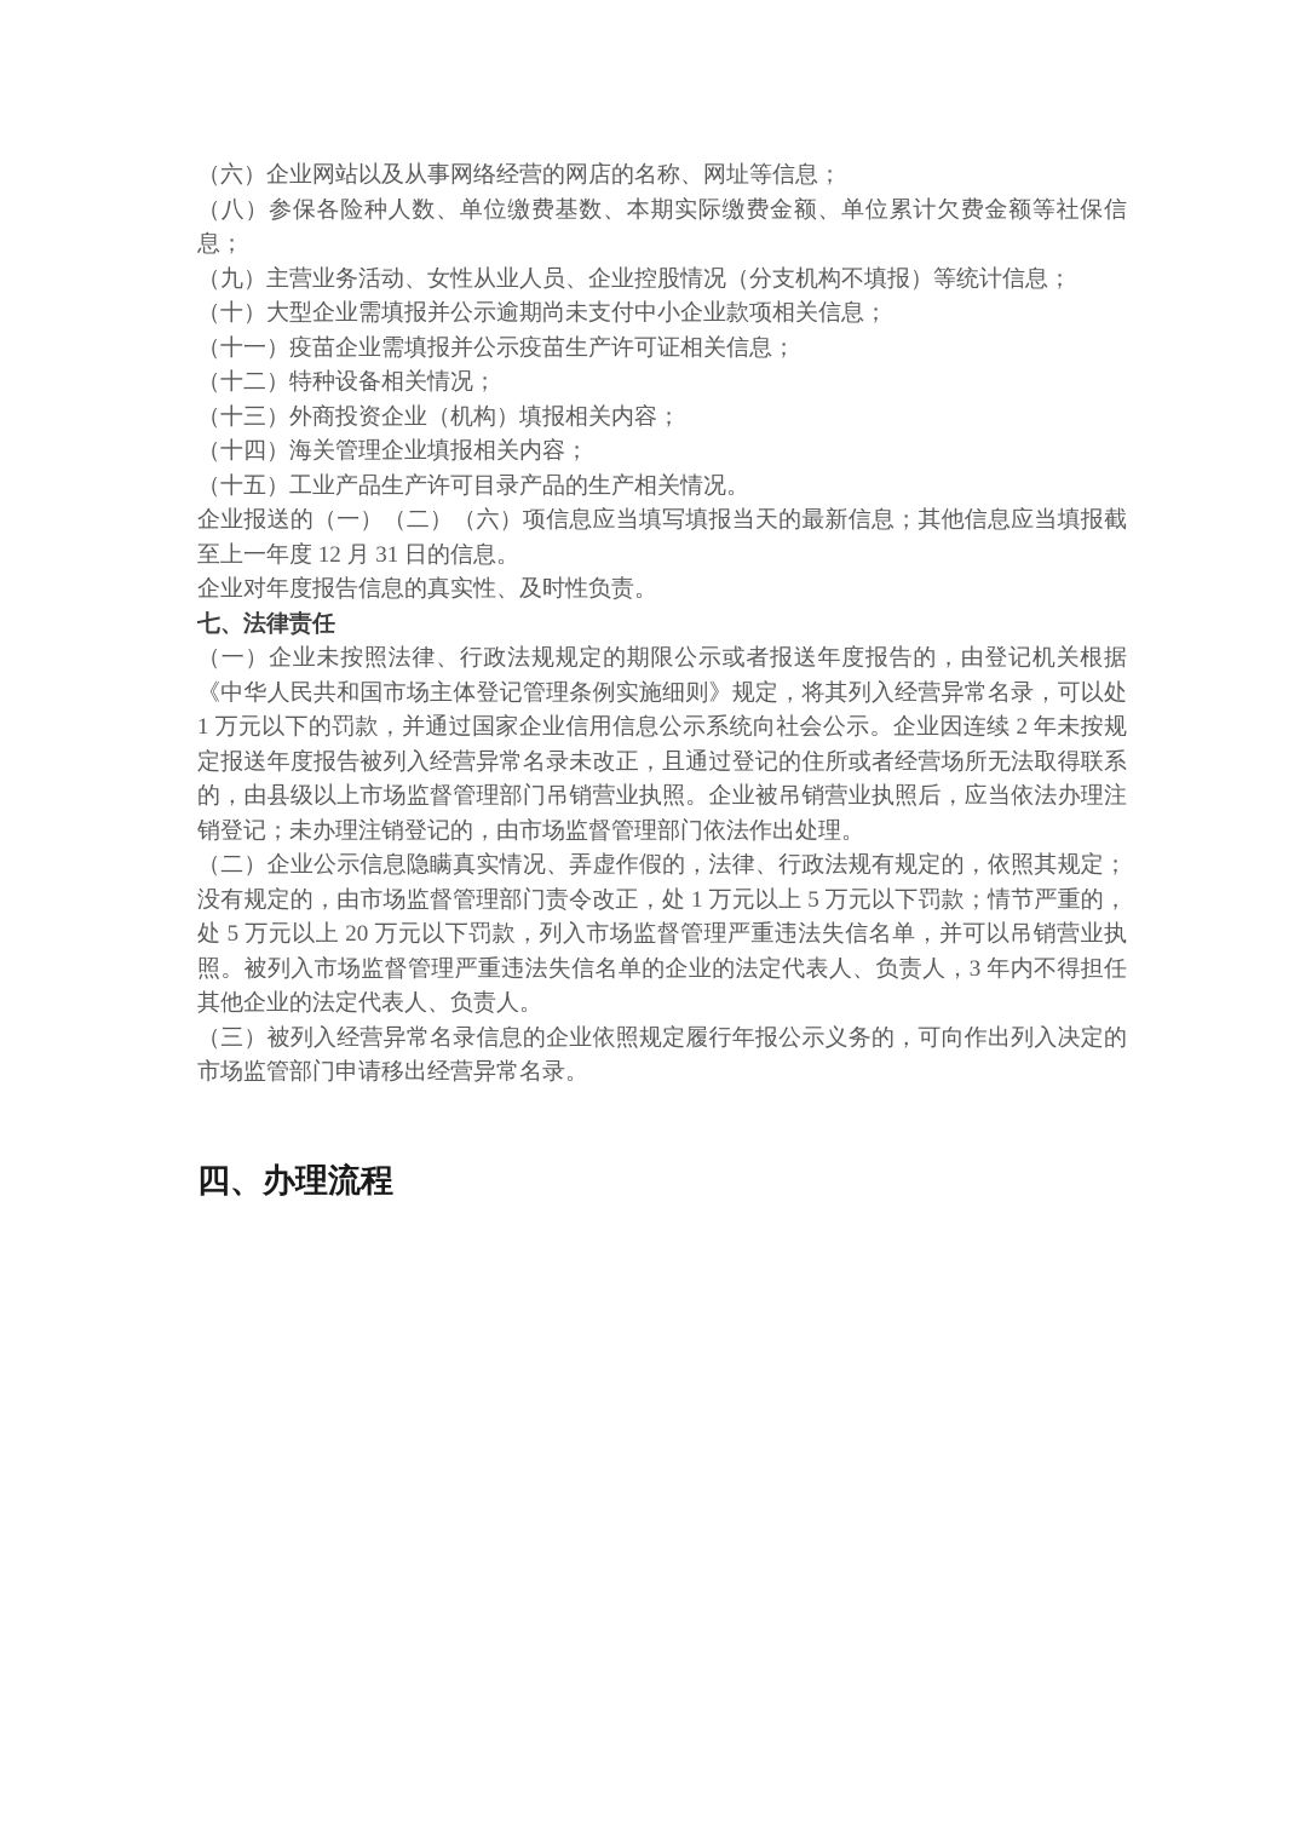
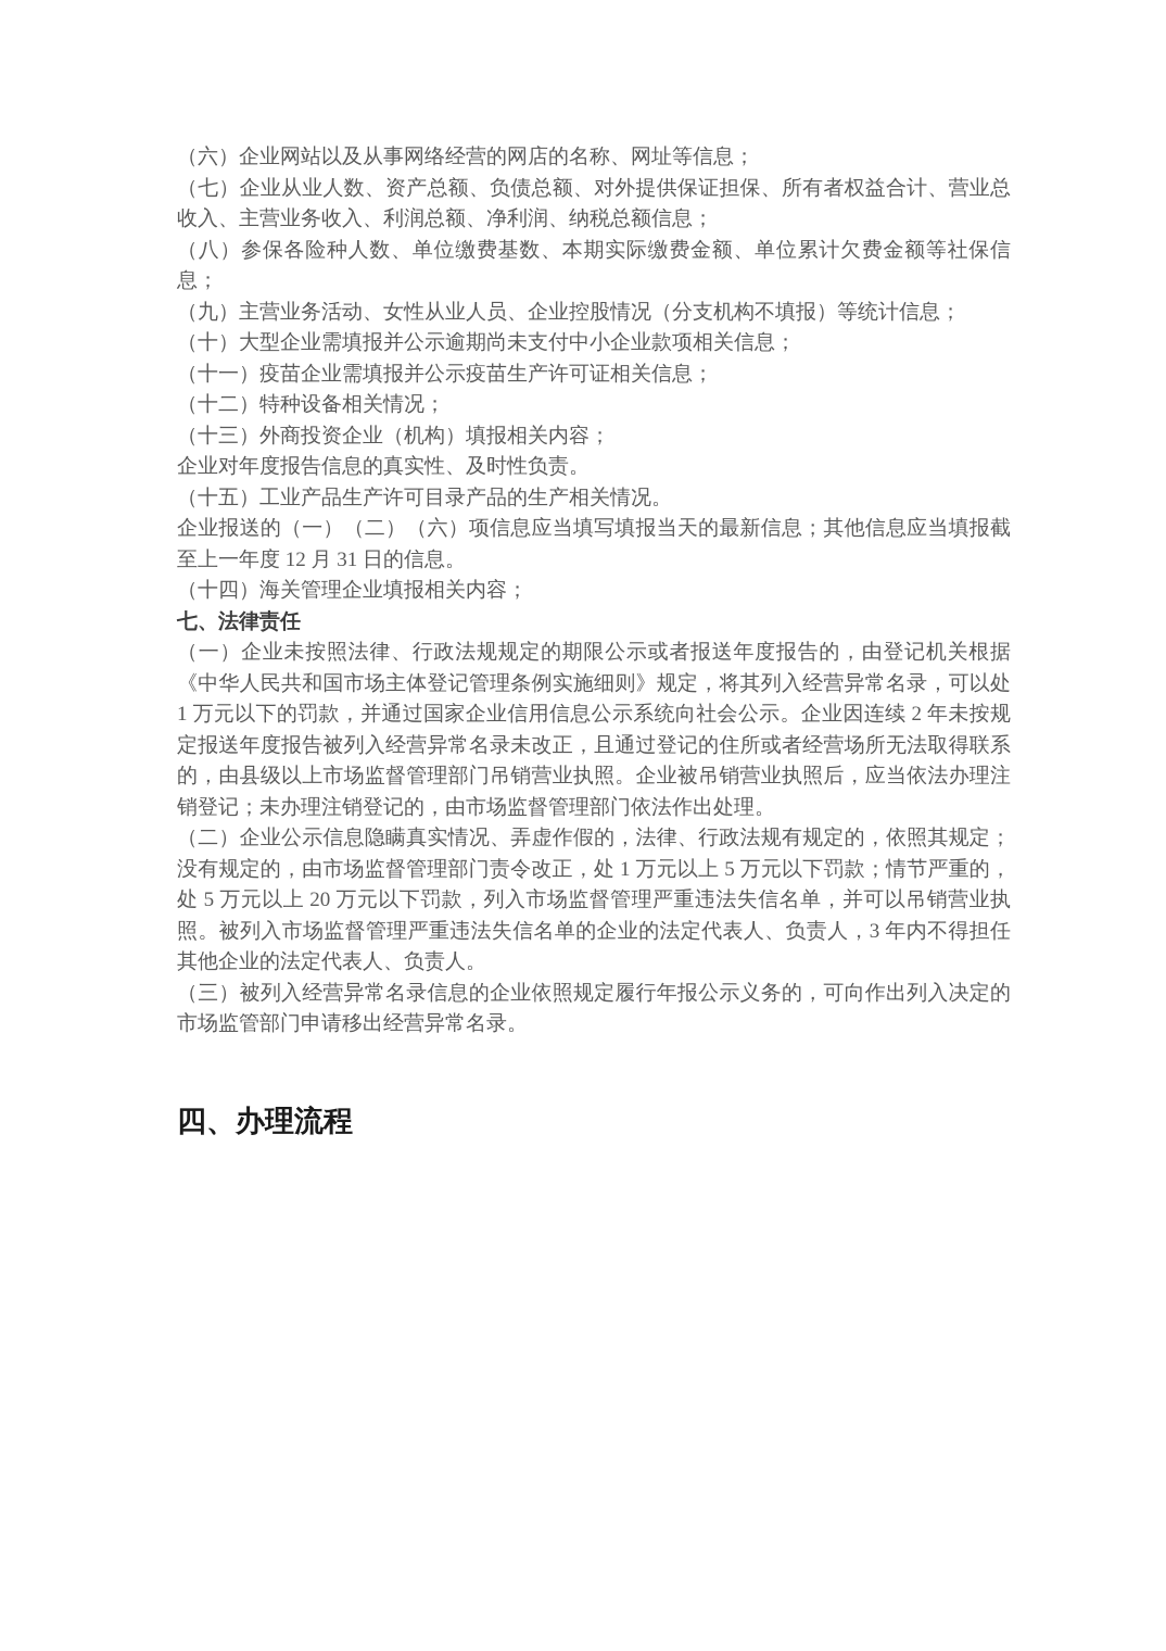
  （六）企业网站以及从事网络经营的网店的名称、网址等信息；
+ （七）企业从业人数、资产总额、负债总额、对外提供保证担保、所有者权益合计、营业总收入、主营业务收入、利润总额、净利润、纳税总额信息；
  （八）参保各险种人数、单位缴费基数、本期实际缴费金额、单位累计欠费金额等社保信息；
  （九）主营业务活动、女性从业人员、企业控股情况（分支机构不填报）等统计信息；
  （十）大型企业需填报并公示逾期尚未支付中小企业款项相关信息；
  （十一）疫苗企业需填报并公示疫苗生产许可证相关信息；
  （十二）特种设备相关情况；
  （十三）外商投资企业（机构）填报相关内容；
- （十四）海关管理企业填报相关内容；
+ 企业对年度报告信息的真实性、及时性负责。
  （十五）工业产品生产许可目录产品的生产相关情况。
  企业报送的（一）（二）（六）项信息应当填写填报当天的最新信息；其他信息应当填报截至上一年度 12 月 31 日的信息。
- 企业对年度报告信息的真实性、及时性负责。
+ （十四）海关管理企业填报相关内容；
  七、法律责任
  （一）企业未按照法律、行政法规规定的期限公示或者报送年度报告的，由登记机关根据《中华人民共和国市场主体登记管理条例实施细则》规定，将其列入经营异常名录，可以处 1 万元以下的罚款，并通过国家企业信用信息公示系统向社会公示。企业因连续 2 年未按规定报送年度报告被列入经营异常名录未改正，且通过登记的住所或者经营场所无法取得联系的，由县级以上市场监督管理部门吊销营业执照。企业被吊销营业执照后，应当依法办理注销登记；未办理注销登记的，由市场监督管理部门依法作出处理。
  （二）企业公示信息隐瞒真实情况、弄虚作假的，法律、行政法规有规定的，依照其规定；没有规定的，由市场监督管理部门责令改正，处 1 万元以上 5 万元以下罚款；情节严重的，处 5 万元以上 20 万元以下罚款，列入市场监督管理严重违法失信名单，并可以吊销营业执照。被列入市场监督管理严重违法失信名单的企业的法定代表人、负责人，3 年内不得担任其他企业的法定代表人、负责人。
  （三）被列入经营异常名录信息的企业依照规定履行年报公示义务的，可向作出列入决定的市场监管部门申请移出经营异常名录。
  四、办理流程
